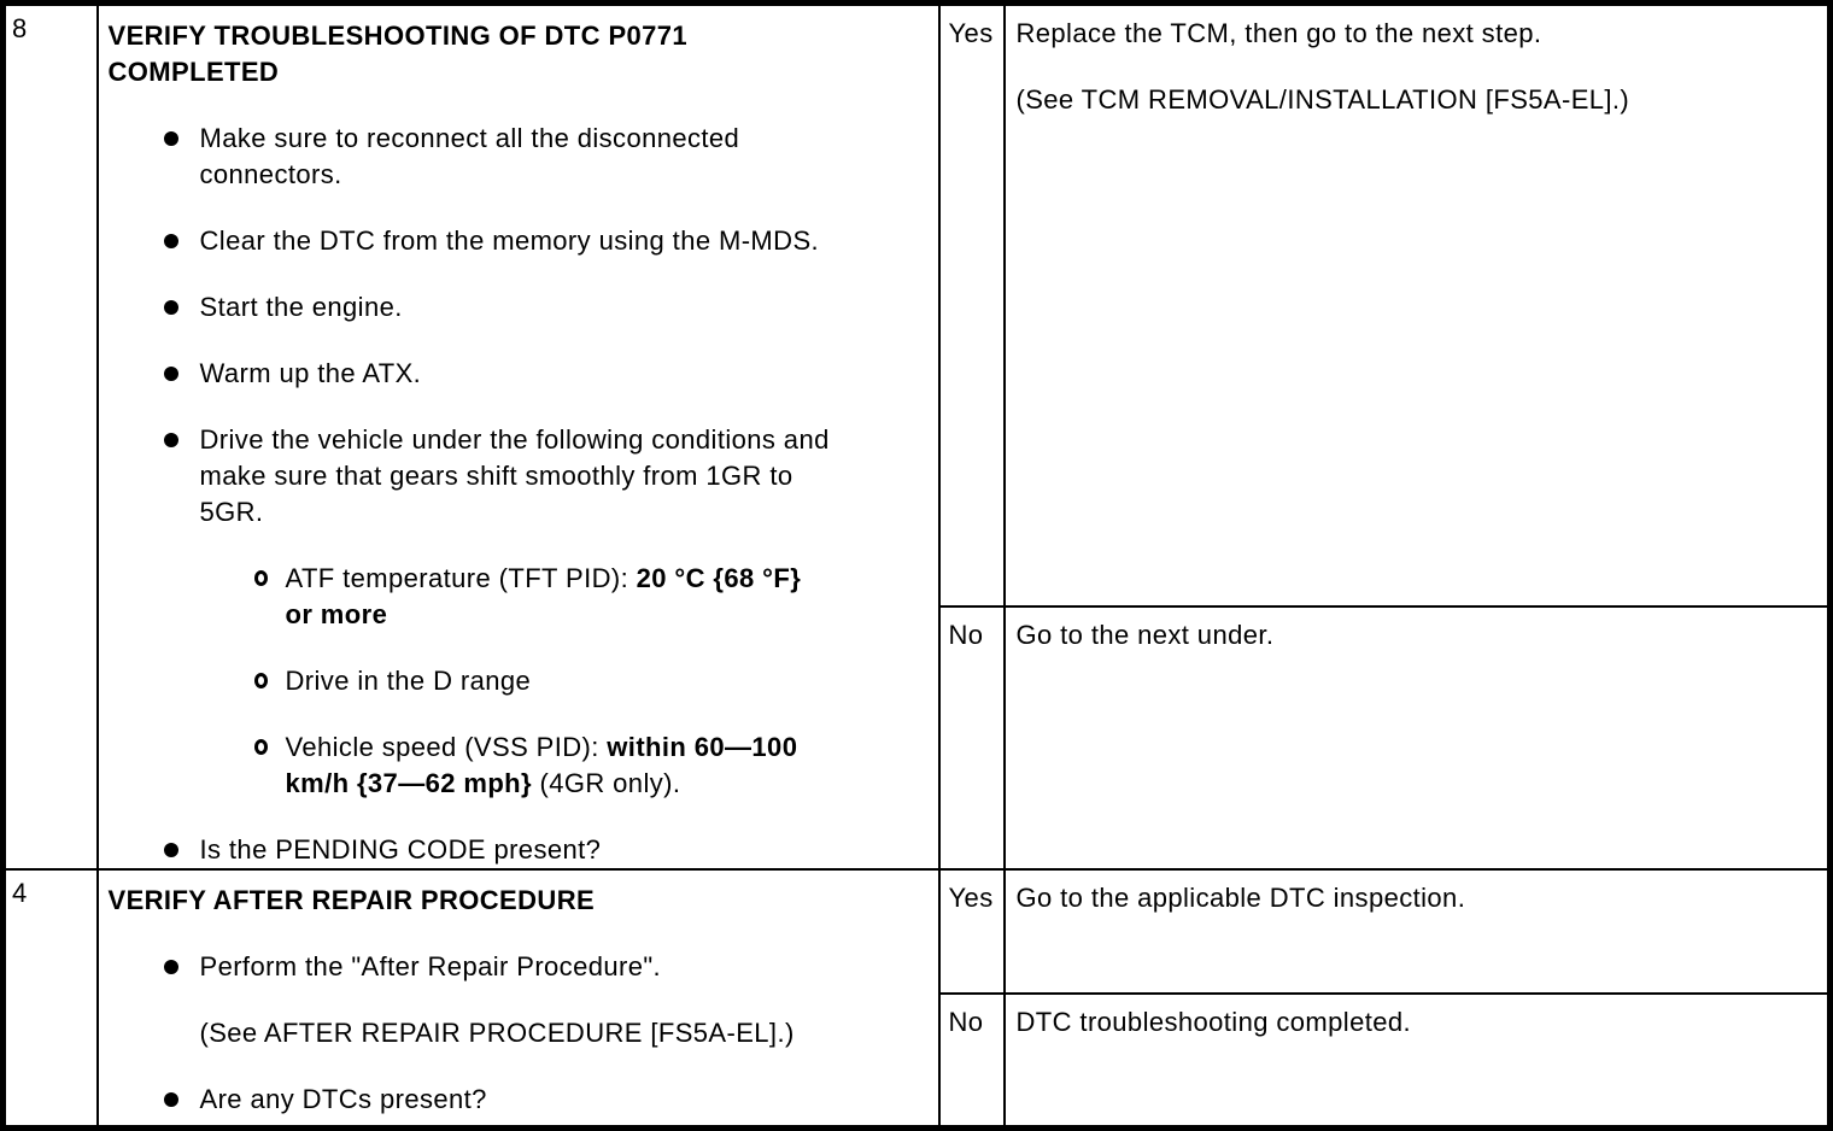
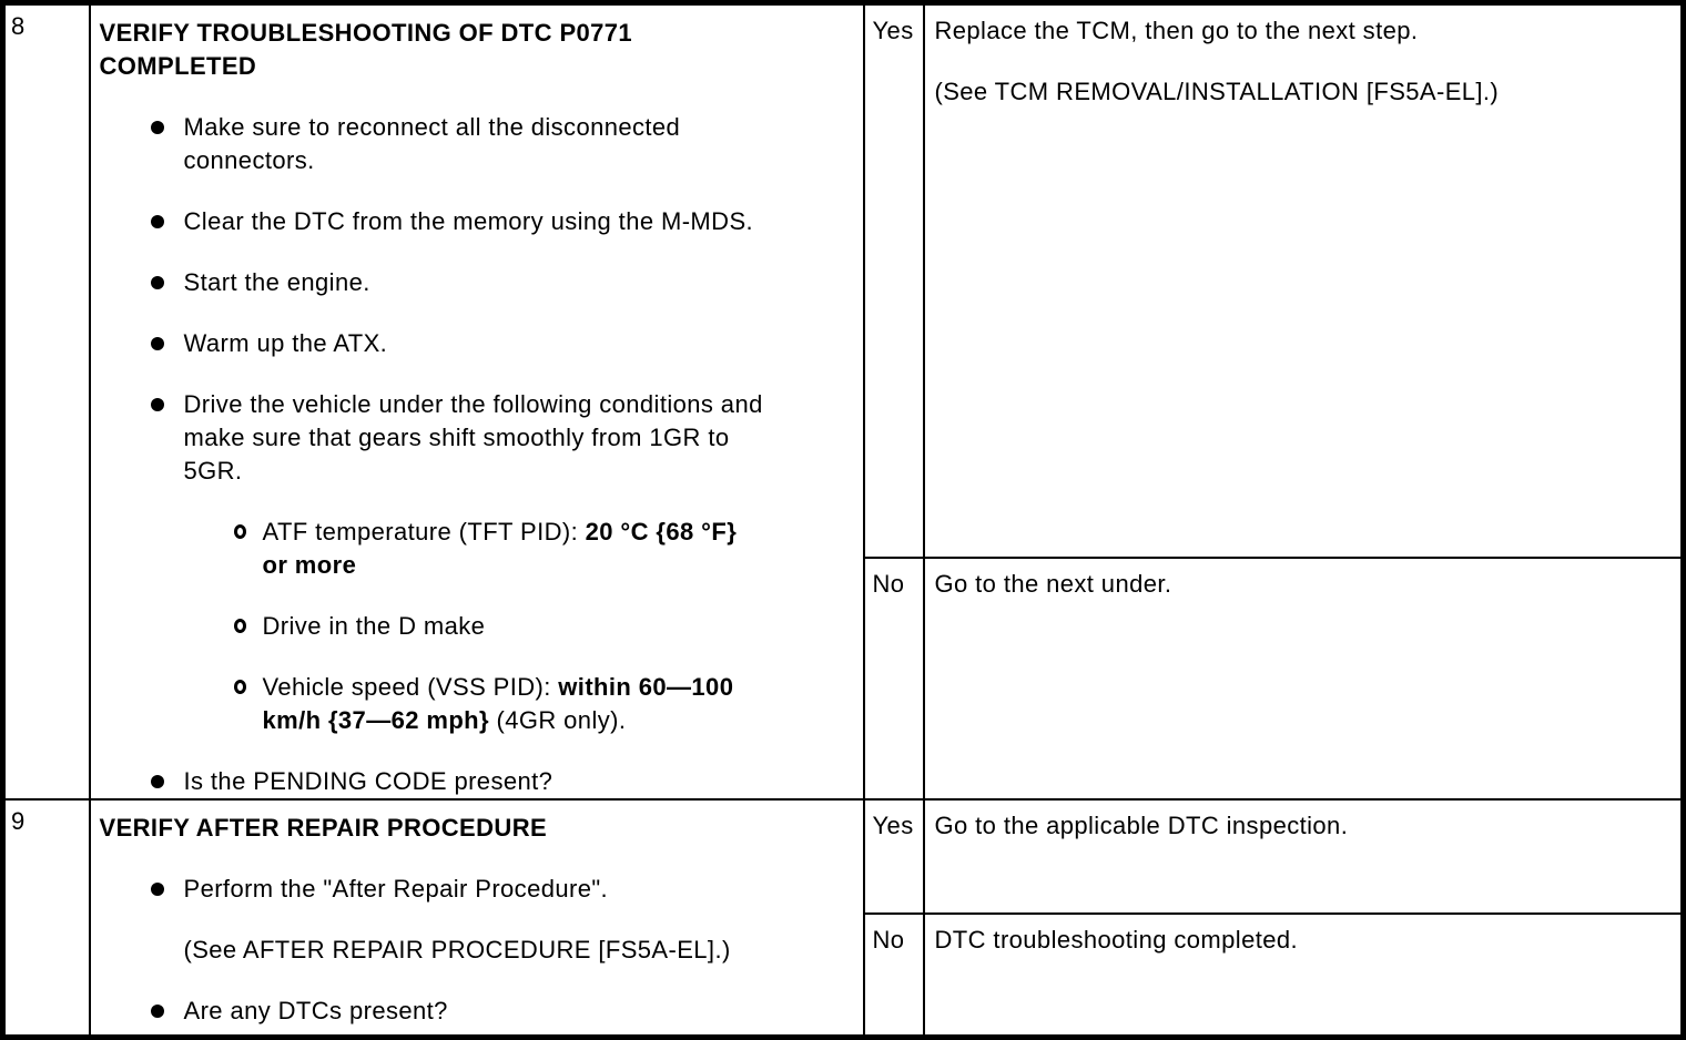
- 8	VERIFY TROUBLESHOOTING OF DTC P0771 COMPLETED Make sure to reconnect all the disconnected connectors. Clear the DTC from the memory using the M-MDS. Start the engine. Warm up the ATX. Drive the vehicle under the following conditions and make sure that gears shift smoothly from 1GR to 5GR. ATF temperature (TFT PID): 20 °C {68 °F} or more Drive in the D range Vehicle speed (VSS PID): within 60—100 km/h {37—62 mph} (4GR only). Is the PENDING CODE present?	Yes	Replace the TCM, then go to the next step. (See TCM REMOVAL/INSTALLATION [FS5A-EL].)
+ 8	VERIFY TROUBLESHOOTING OF DTC P0771 COMPLETED Make sure to reconnect all the disconnected connectors. Clear the DTC from the memory using the M-MDS. Start the engine. Warm up the ATX. Drive the vehicle under the following conditions and make sure that gears shift smoothly from 1GR to 5GR. ATF temperature (TFT PID): 20 °C {68 °F} or more Drive in the D make Vehicle speed (VSS PID): within 60—100 km/h {37—62 mph} (4GR only). Is the PENDING CODE present?	Yes	Replace the TCM, then go to the next step. (See TCM REMOVAL/INSTALLATION [FS5A-EL].)
  No	Go to the next under.
- 4	VERIFY AFTER REPAIR PROCEDURE Perform the "After Repair Procedure". (See AFTER REPAIR PROCEDURE [FS5A-EL].) Are any DTCs present?	Yes	Go to the applicable DTC inspection.
+ 9	VERIFY AFTER REPAIR PROCEDURE Perform the "After Repair Procedure". (See AFTER REPAIR PROCEDURE [FS5A-EL].) Are any DTCs present?	Yes	Go to the applicable DTC inspection.
  No	DTC troubleshooting completed.
